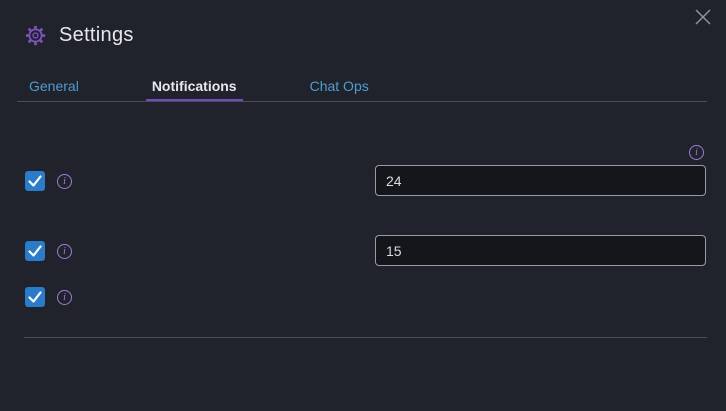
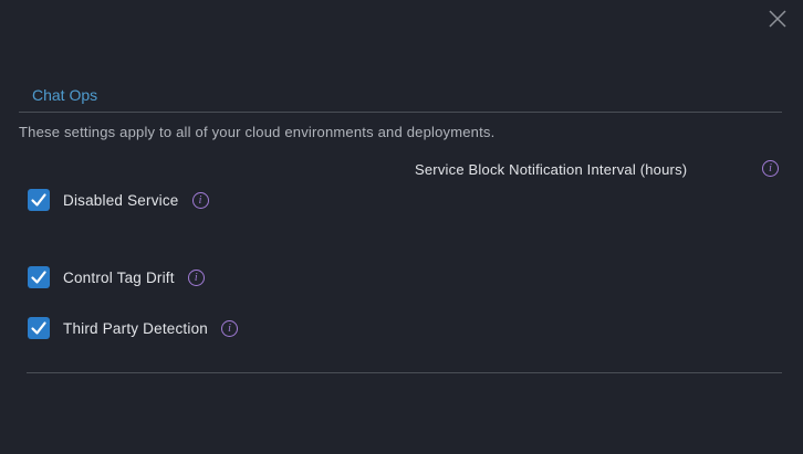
- Settings
- General
- Notifications
  Chat Ops
+ These settings apply to all of your cloud environments and deployments.
+ Disabled Service
  i
+ Control Tag Drift
  i
+ Third Party Detection
  i
+ Service Block Notification Interval (hours)
  i
- 24
- 15
